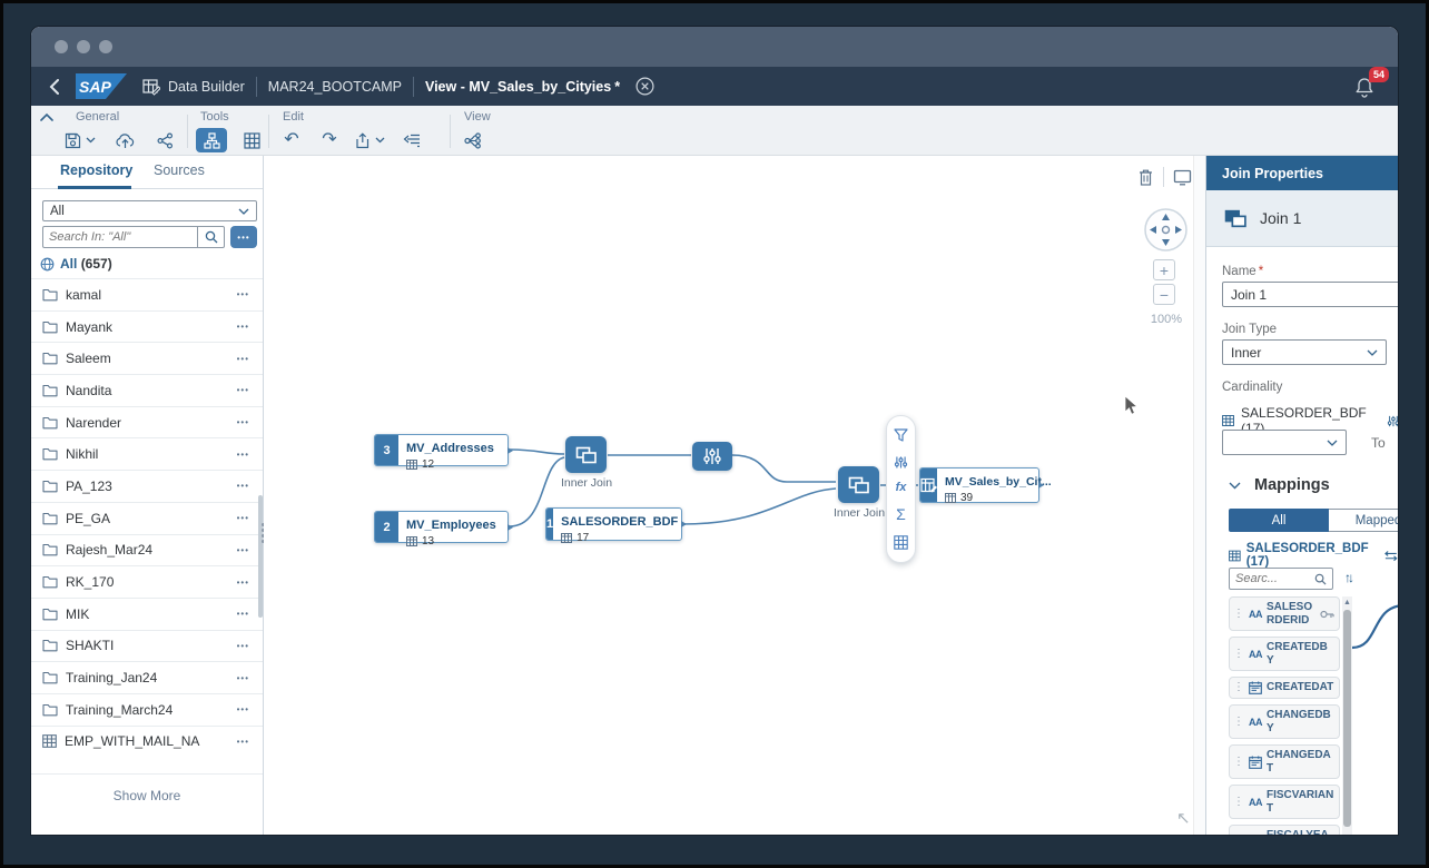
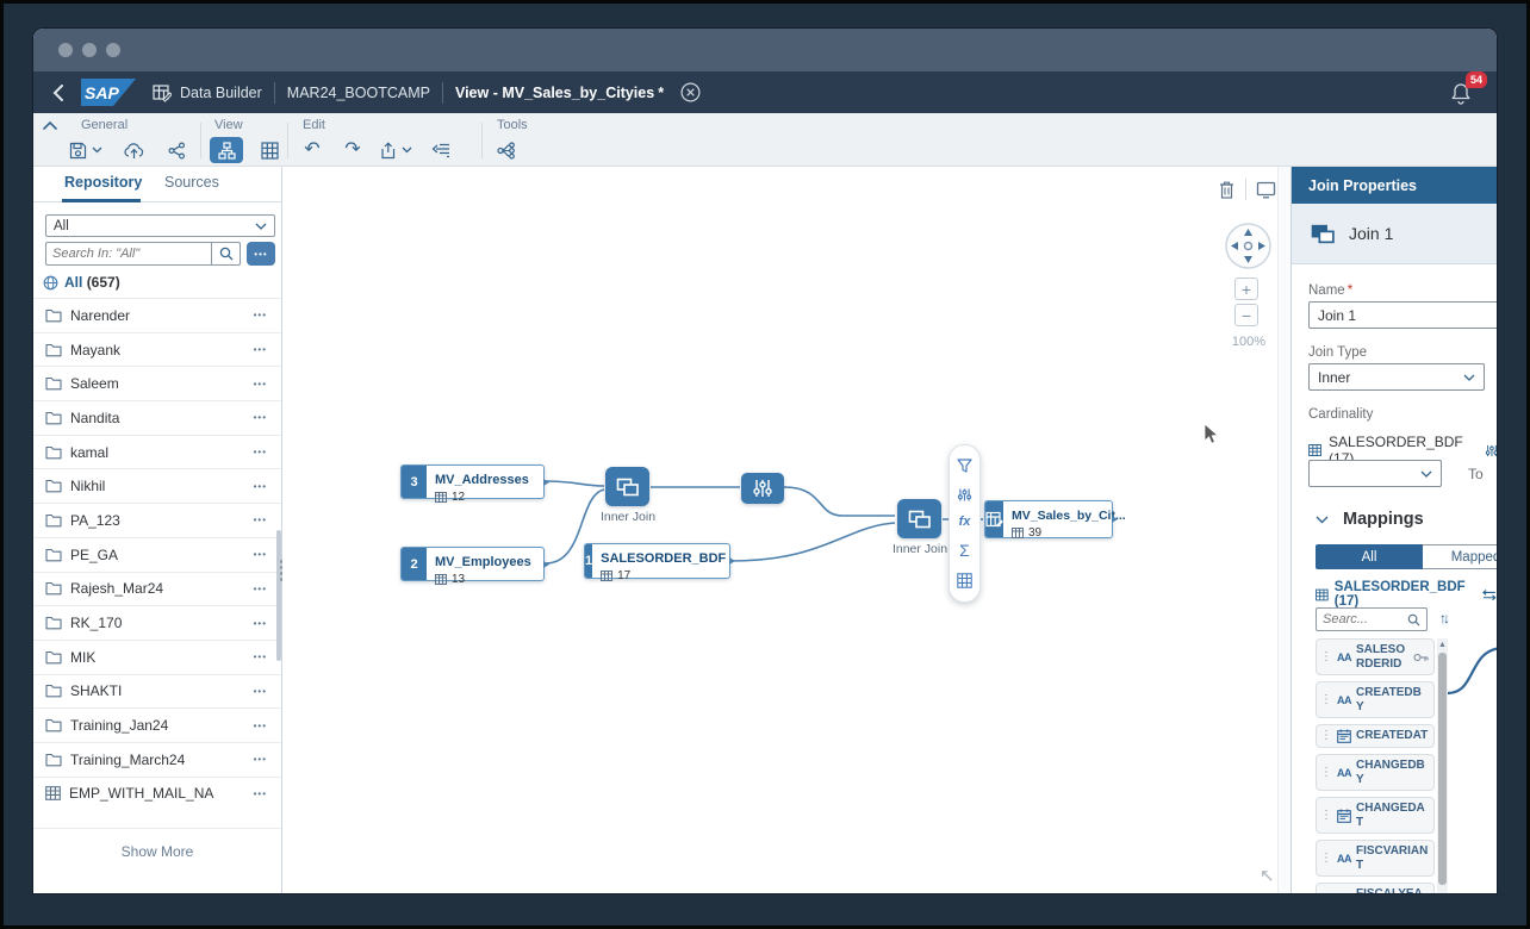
  SAP
  Data Builder
  MAR24_BOOTCAMP
  View - MV_Sales_by_Cityies
  *
  54
  General
- Tools
+ View
  Edit
  ↶
  ↷
- View
+ Tools
  Repository
  Sources
  All
  Search In: "All"
  •••
  All (657)
- kamal
+ Narender
  •••
  Mayank
  •••
  Saleem
  •••
  Nandita
  •••
- Narender
+ kamal
  •••
  Nikhil
  •••
  PA_123
  •••
  PE_GA
  •••
  Rajesh_Mar24
  •••
  RK_170
  •••
  MIK
  •••
  SHAKTI
  •••
  Training_Jan24
  •••
  Training_March24
  •••
  EMP_WITH_MAIL_NA
  •••
  Show More
  +
  −
  100%
  3
  MV_Addresses
  12
  2
  MV_Employees
  13
  1
  SALESORDER_BDF
  17
  Inner Join
  Inner Join
  fx
  Σ
  MV_Sales_by_Cit...
  39
  ↖
  Join Properties
  Join 1
  Name *
  Join 1
  Join Type
  Inner
  Cardinality
  SALESORDER_BDF (17)
  To
  Mappings
  All
  Mappe
  SALESORDER_BDF (17)
  Searc...
  ↑↓
  ⋮
  AA
  SALESORDERID
  ⋮
  AA
  CREATEDBY
  ⋮
  CREATEDAT
  ⋮
  AA
  CHANGEDBY
  ⋮
  CHANGEDAT
  ⋮
  AA
  FISCVARIANT
